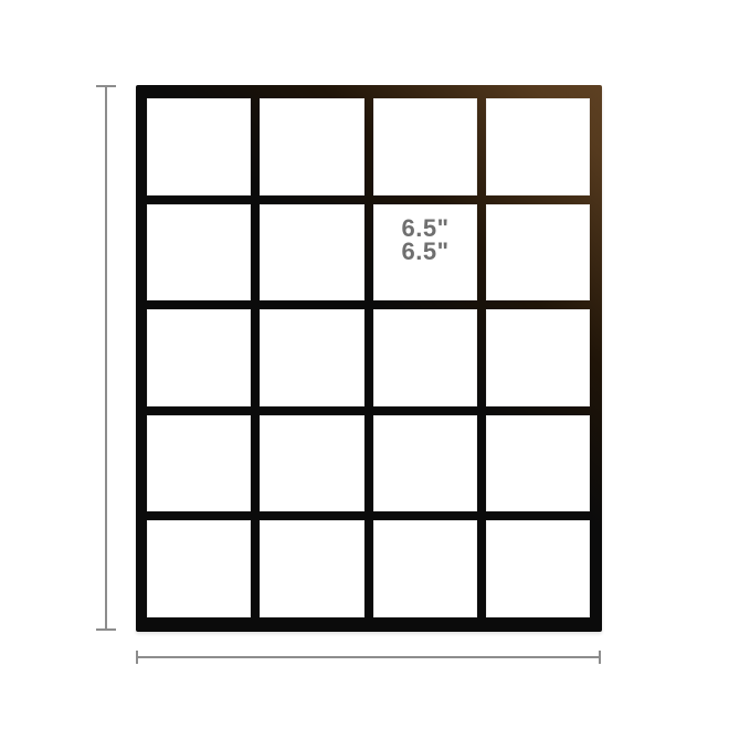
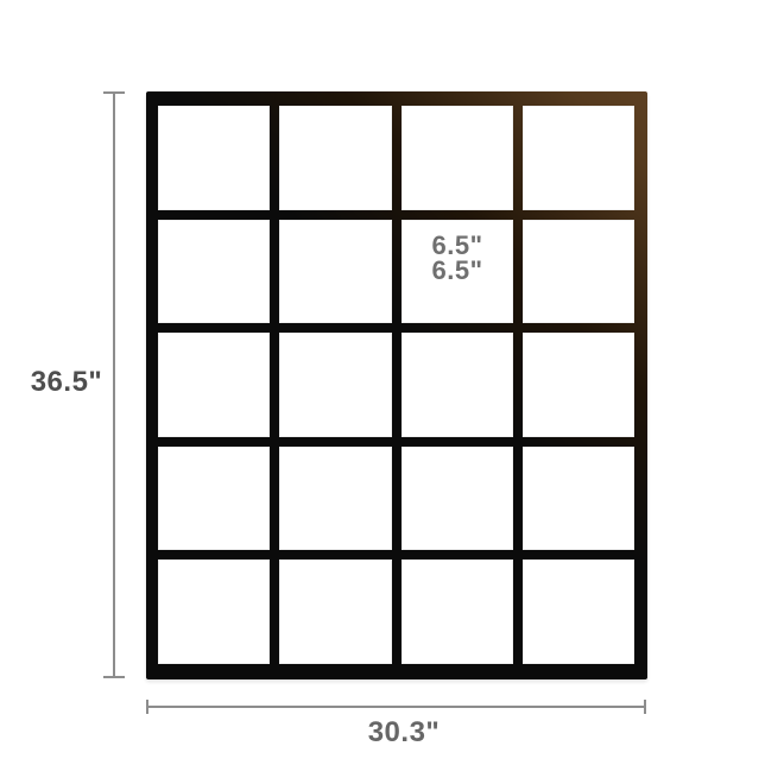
  6.5"
  6.5"
+ 36.5"
+ 30.3"
